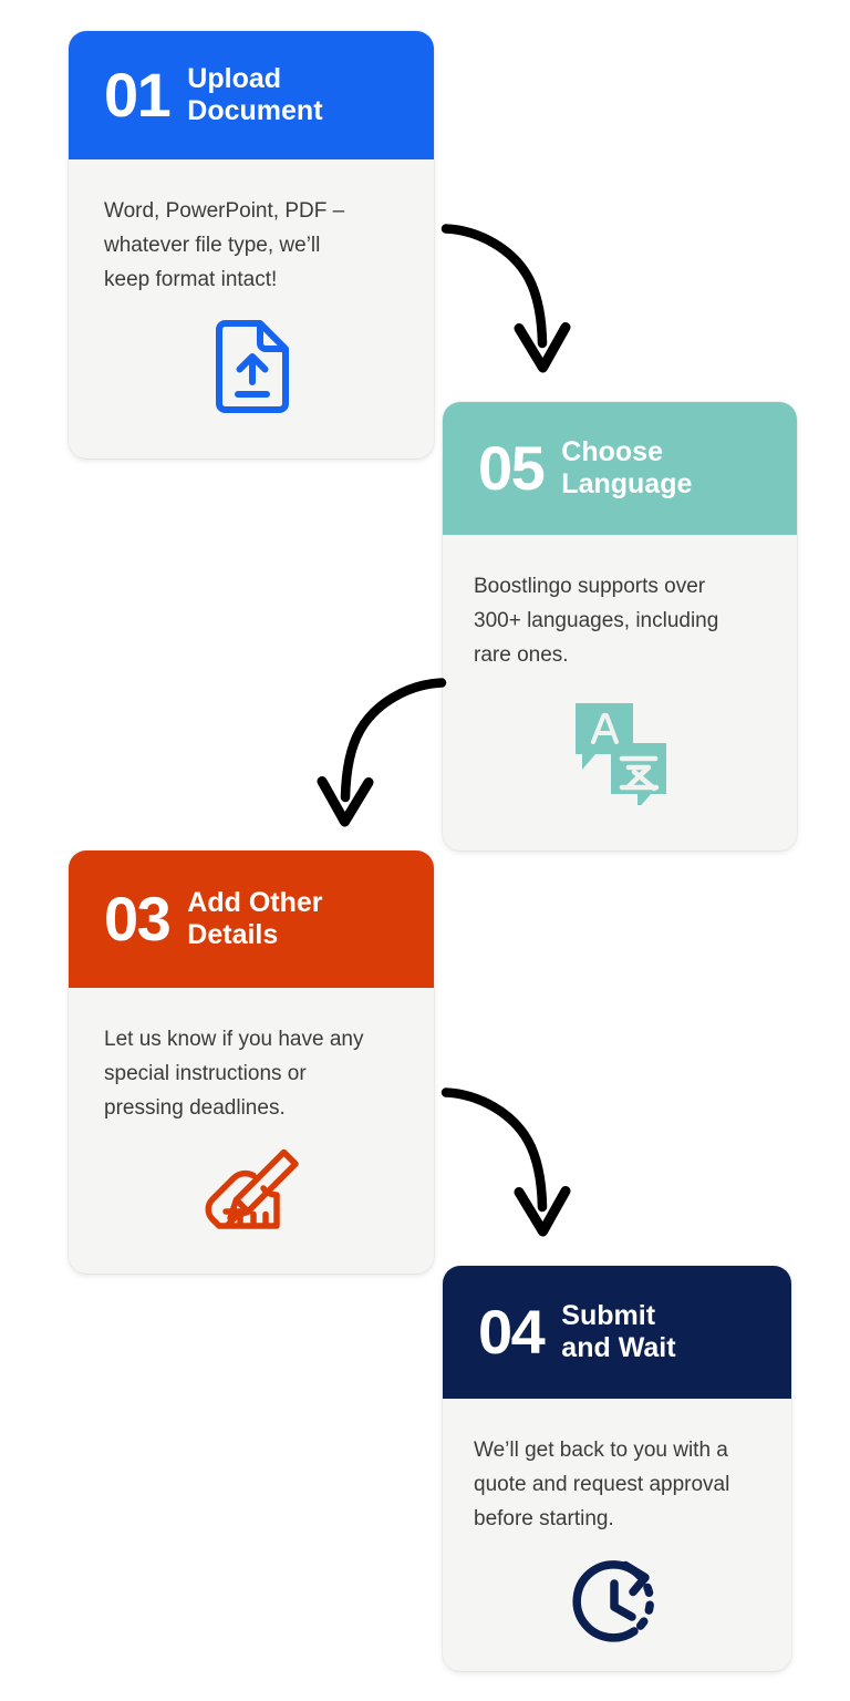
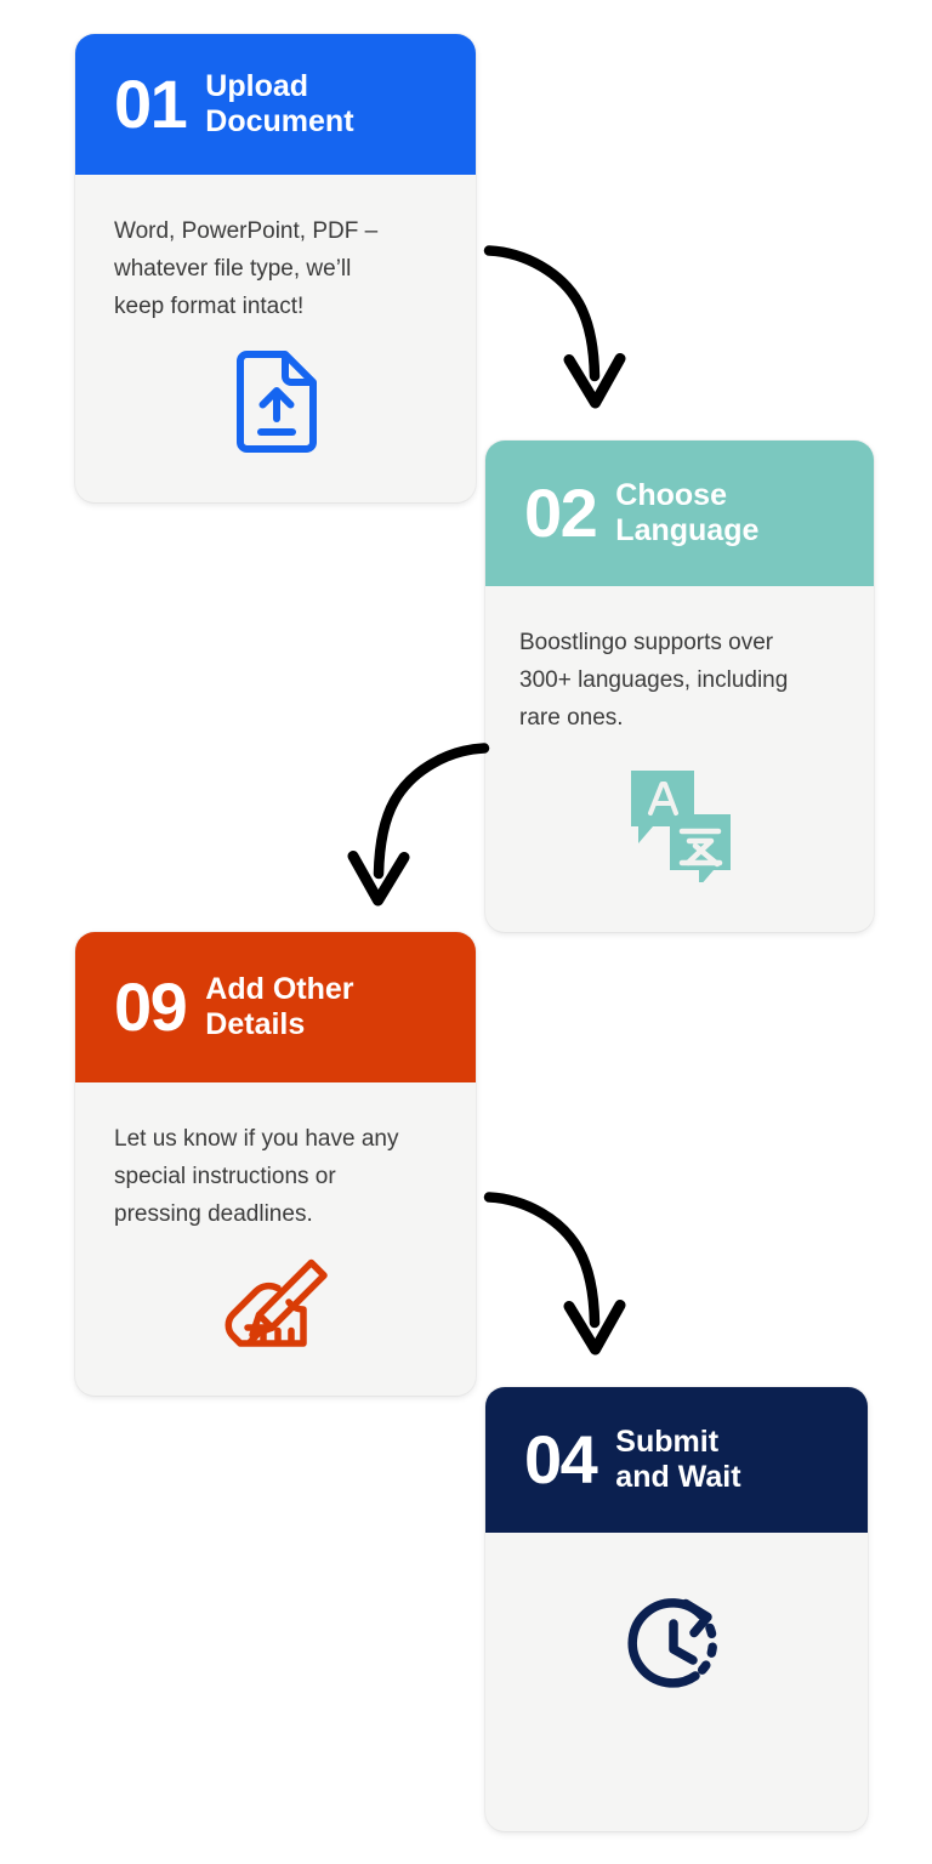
  01
  Upload
  Document
  Word, PowerPoint, PDF –
  whatever file type, we’ll
  keep format intact!
- 05
+ 02
  Choose
  Language
  Boostlingo supports over
  300+ languages, including
  rare ones.
- 03
+ 09
  Add Other
  Details
  Let us know if you have any
  special instructions or
  pressing deadlines.
  04
  Submit
  and Wait
- We’ll get back to you with a
- quote and request approval
- before starting.
